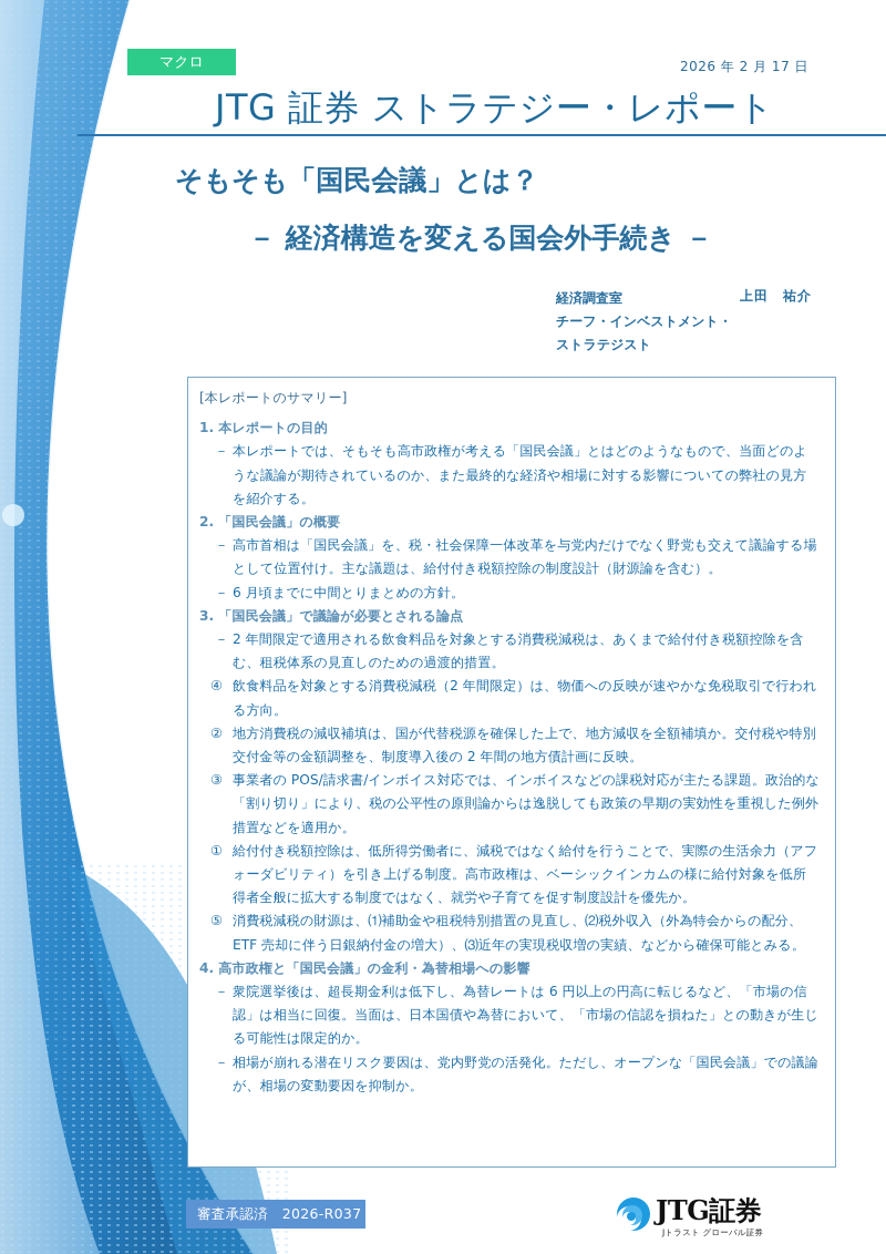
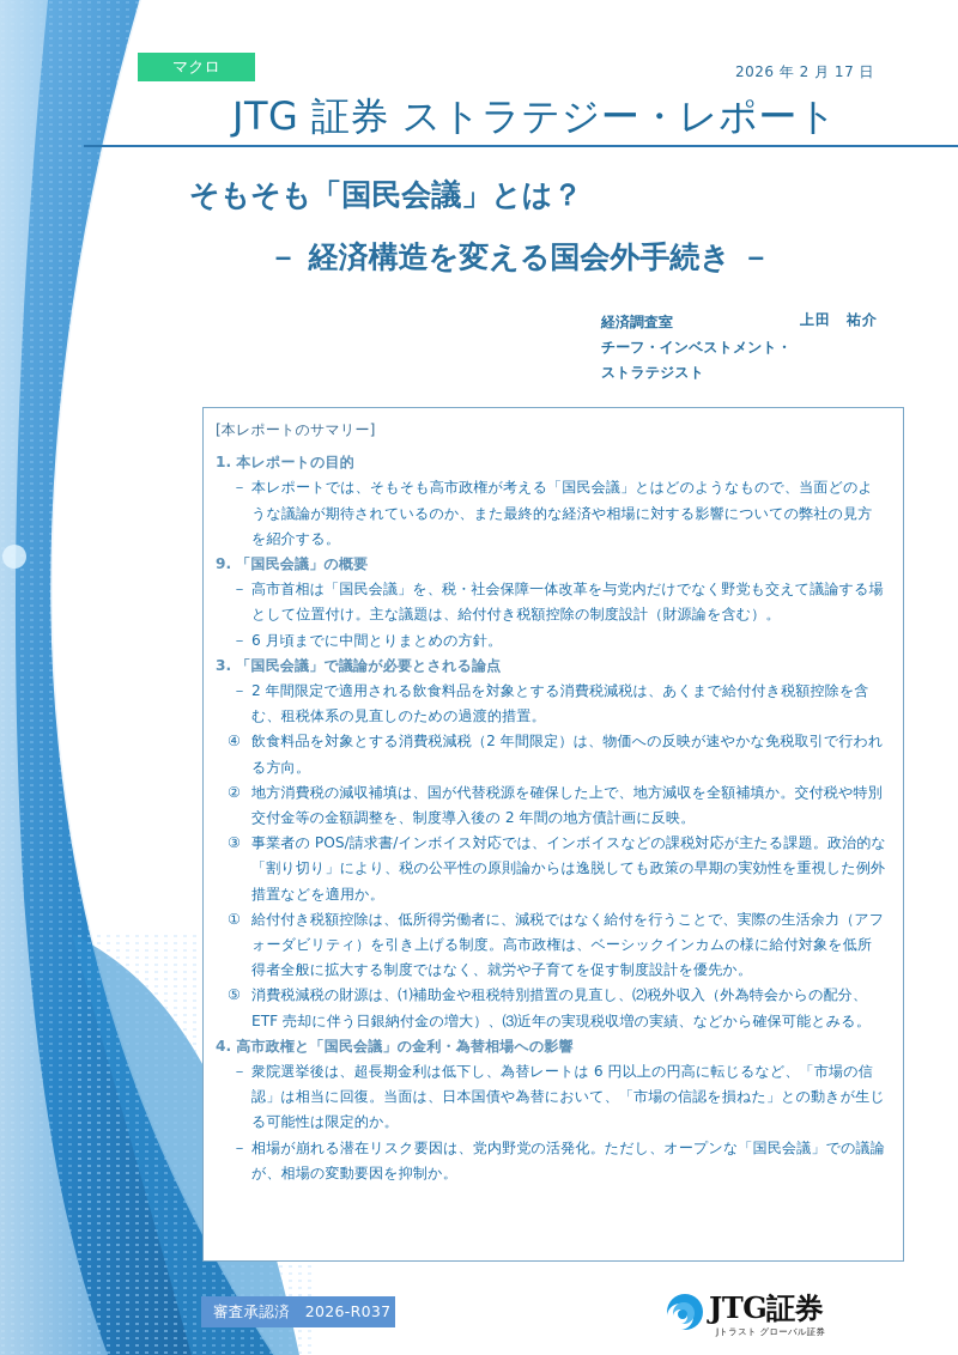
  マクロ
  2026 年 2 月 17 日
  JTG 証券 ストラテジー・レポート
  そもそも「国民会議」とは？
  － 経済構造を変える国会外手続き －
  経済調査室
  チーフ・インベストメント・
  ストラテジスト
  上田 祐介
  [本レポートのサマリー]
  1. 本レポートの目的
  －
  本レポートでは、そもそも高市政権が考える「国民会議」とはどのようなもので、当面どのような議論が期待されているのか、また最終的な経済や相場に対する影響についての弊社の見方を紹介する。
- 2. 「国民会議」の概要
+ 9. 「国民会議」の概要
  －
  高市首相は「国民会議」を、税・社会保障一体改革を与党内だけでなく野党も交えて議論する場として位置付け。主な議題は、給付付き税額控除の制度設計（財源論を含む）。
  －
  6 月頃までに中間とりまとめの方針。
  3. 「国民会議」で議論が必要とされる論点
  －
  2 年間限定で適用される飲食料品を対象とする消費税減税は、あくまで給付付き税額控除を含む、租税体系の見直しのための過渡的措置。
  ④
  飲食料品を対象とする消費税減税（2 年間限定）は、物価への反映が速やかな免税取引で行われる方向。
  ②
  地方消費税の減収補填は、国が代替税源を確保した上で、地方減収を全額補填か。交付税や特別交付金等の金額調整を、制度導入後の 2 年間の地方債計画に反映。
  ③
  事業者の POS/請求書/インボイス対応では、インボイスなどの課税対応が主たる課題。政治的な「割り切り」により、税の公平性の原則論からは逸脱しても政策の早期の実効性を重視した例外措置などを適用か。
  ①
  給付付き税額控除は、低所得労働者に、減税ではなく給付を行うことで、実際の生活余力（アフォーダビリティ）を引き上げる制度。高市政権は、ベーシックインカムの様に給付対象を低所得者全般に拡大する制度ではなく、就労や子育てを促す制度設計を優先か。
  ⑤
  消費税減税の財源は、⑴補助金や租税特別措置の見直し、⑵税外収入（外為特会からの配分、ETF 売却に伴う日銀納付金の増大）、⑶近年の実現税収増の実績、などから確保可能とみる。
  4. 高市政権と「国民会議」の金利・為替相場への影響
  －
  衆院選挙後は、超長期金利は低下し、為替レートは 6 円以上の円高に転じるなど、「市場の信認」は相当に回復。当面は、日本国債や為替において、「市場の信認を損ねた」との動きが生じる可能性は限定的か。
  －
  相場が崩れる潜在リスク要因は、党内野党の活発化。ただし、オープンな「国民会議」での議論が、相場の変動要因を抑制か。
  審査承認済 2026-R037
  JTG証券
  Jトラスト グローバル証券
